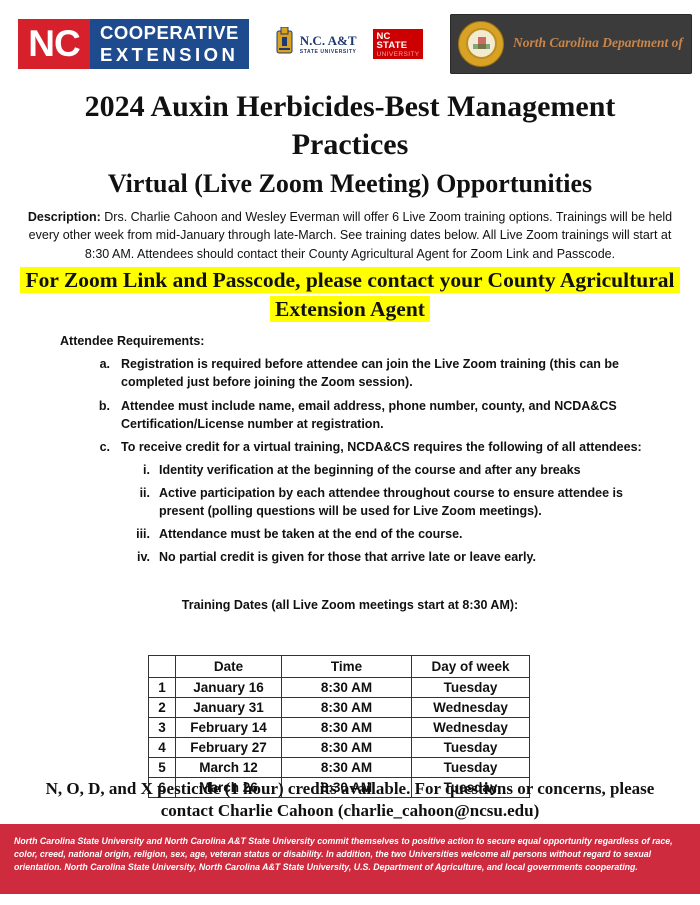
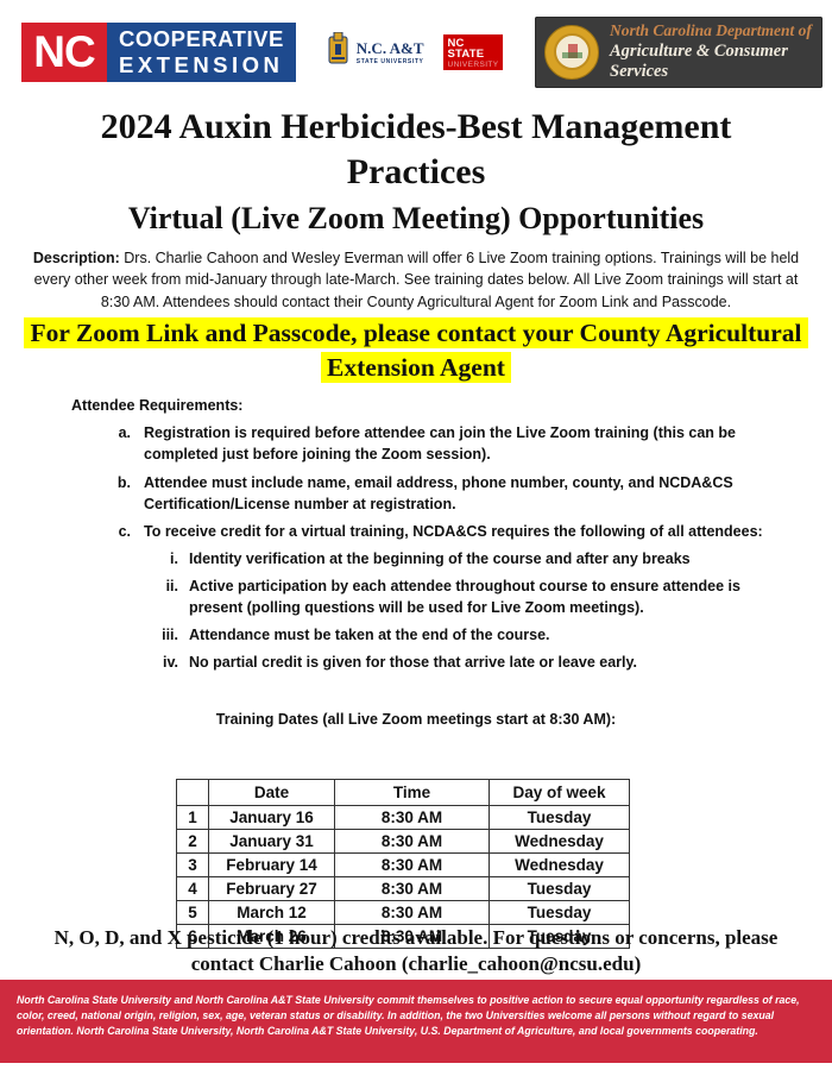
  NC
  COOPERATIVE
  EXTENSION
  N.C. A&T
  NC STATE
  North Carolina Department of
+ Agriculture & Consumer Services
  2024 Auxin Herbicides-Best Management Practices
  Virtual (Live Zoom Meeting) Opportunities
  Description: Drs. Charlie Cahoon and Wesley Everman will offer 6 Live Zoom training options. Trainings will be held every other week from mid-January through late-March. See training dates below. All Live Zoom trainings will start at 8:30 AM. Attendees should contact their County Agricultural Agent for Zoom Link and Passcode.
  For Zoom Link and Passcode, please contact your County Agricultural Extension Agent
  Attendee Requirements:
  a.
  Registration is required before attendee can join the Live Zoom training (this can be completed just before joining the Zoom session).
  b.
  Attendee must include name, email address, phone number, county, and NCDA&CS Certification/License number at registration.
  c.
  To receive credit for a virtual training, NCDA&CS requires the following of all attendees:
  i.
  Identity verification at the beginning of the course and after any breaks
  ii.
  Active participation by each attendee throughout course to ensure attendee is present (polling questions will be used for Live Zoom meetings).
  iii.
  Attendance must be taken at the end of the course.
  iv.
  No partial credit is given for those that arrive late or leave early.
  Training Dates (all Live Zoom meetings start at 8:30 AM):
  	Date	Time	Day of week
  1	January 16	8:30 AM	Tuesday
  2	January 31	8:30 AM	Wednesday
  3	February 14	8:30 AM	Wednesday
  4	February 27	8:30 AM	Tuesday
  5	March 12	8:30 AM	Tuesday
  6	March 26	8:30 AM	Tuesday
  N, O, D, and X pesticide (1 hour) credits available. For questions or concerns, please contact Charlie Cahoon (charlie_cahoon@ncsu.edu)
  North Carolina State University and North Carolina A&T State University commit themselves to positive action to secure equal opportunity regardless of race, color, creed, national origin, religion, sex, age, veteran status or disability. In addition, the two Universities welcome all persons without regard to sexual orientation. North Carolina State University, North Carolina A&T State University, U.S. Department of Agriculture, and local governments cooperating.
